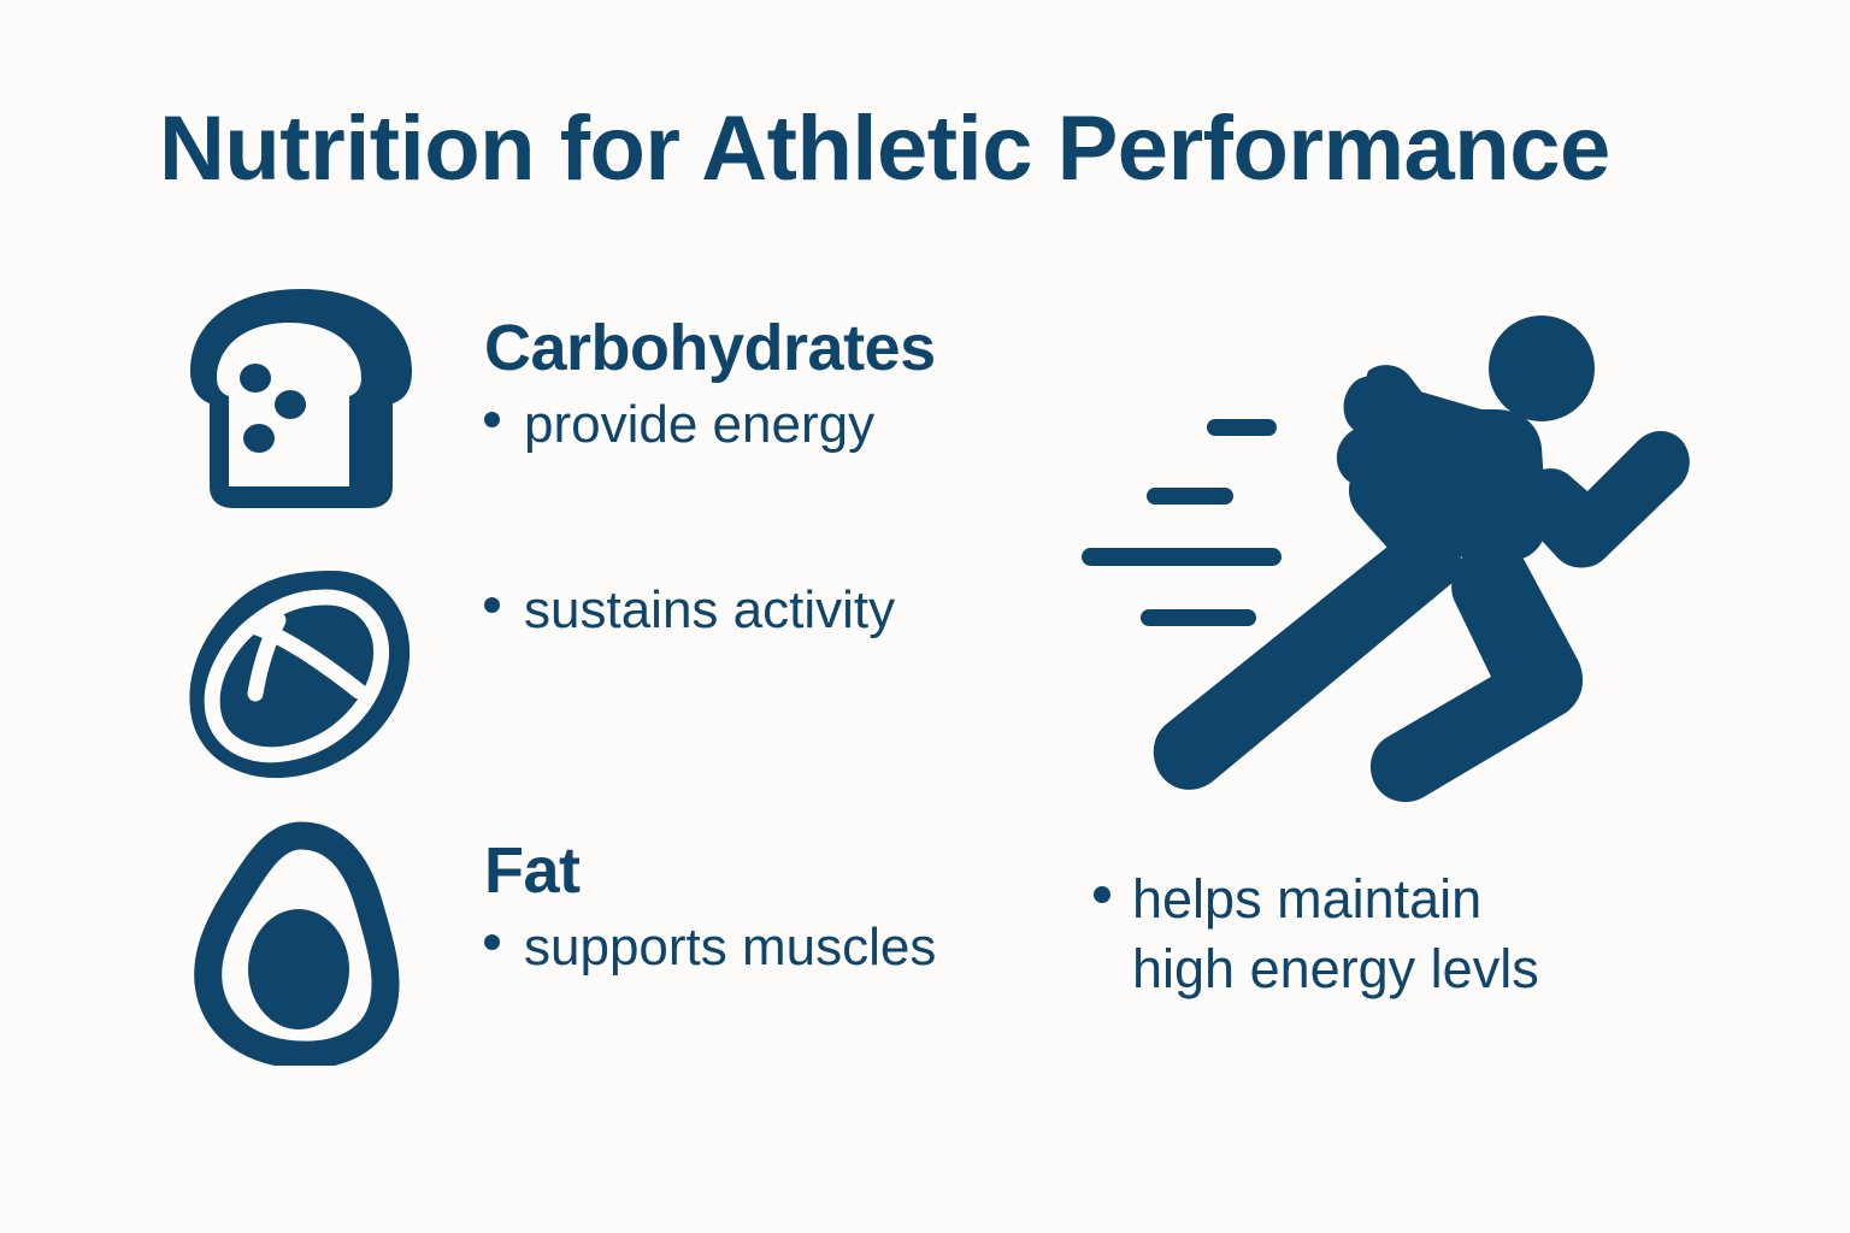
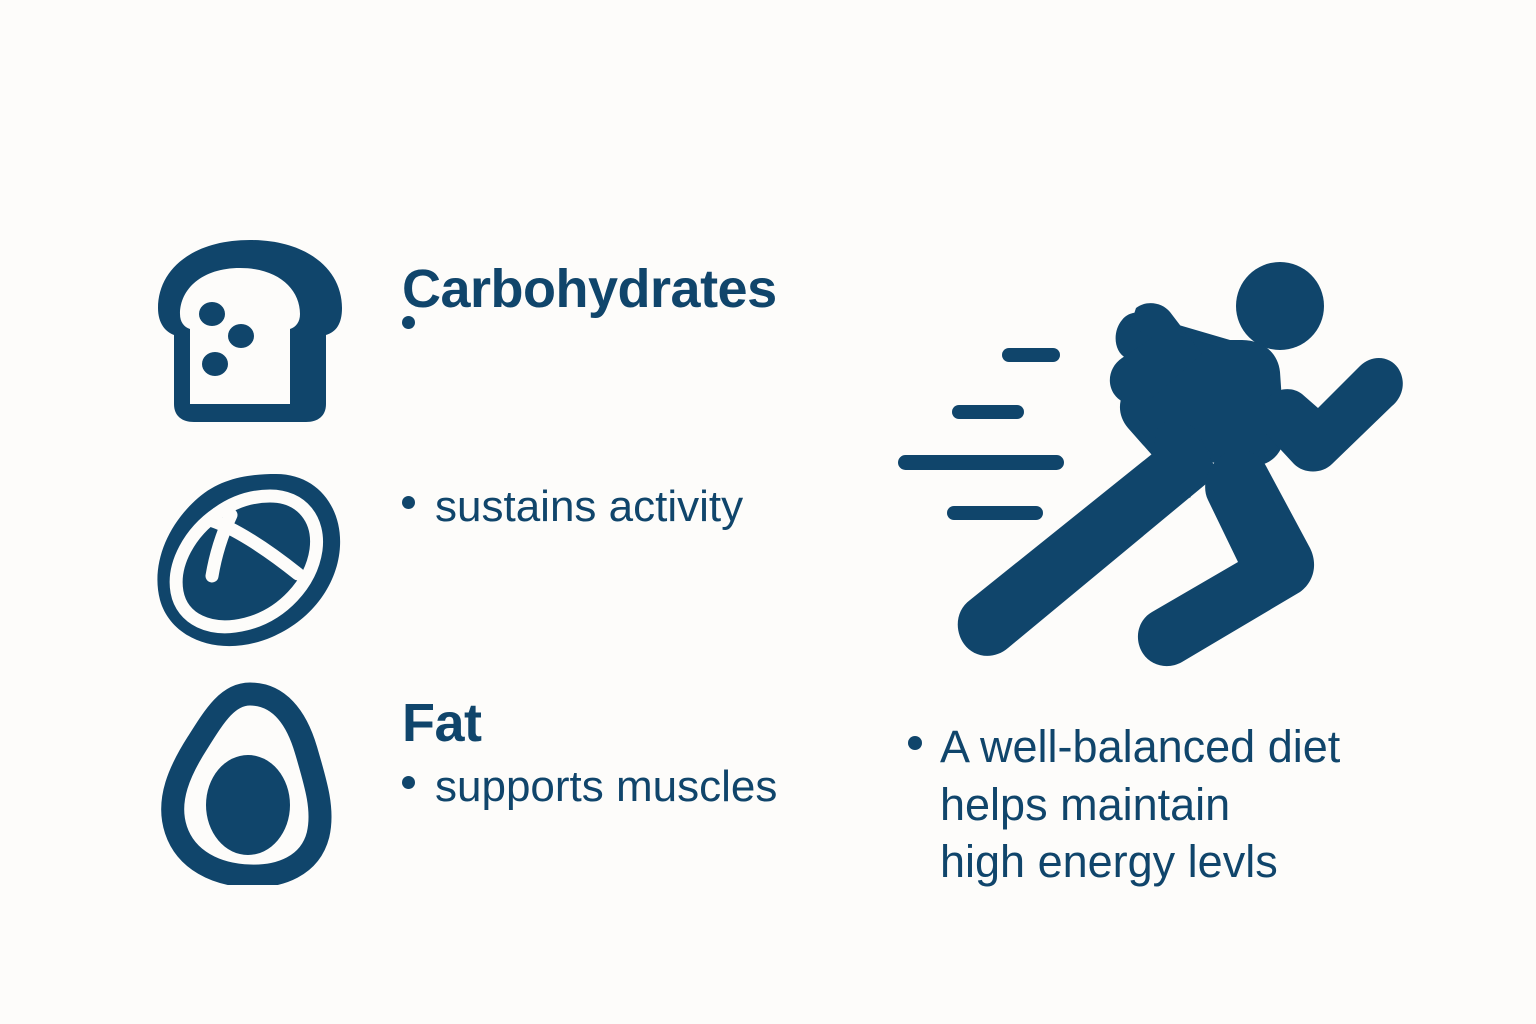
- Nutrition for Athletic Performance
  Carbohydrates
- provide energy
  sustains activity
  Fat
  supports muscles
+ A well-balanced diet
  helps maintain
  high energy levls
